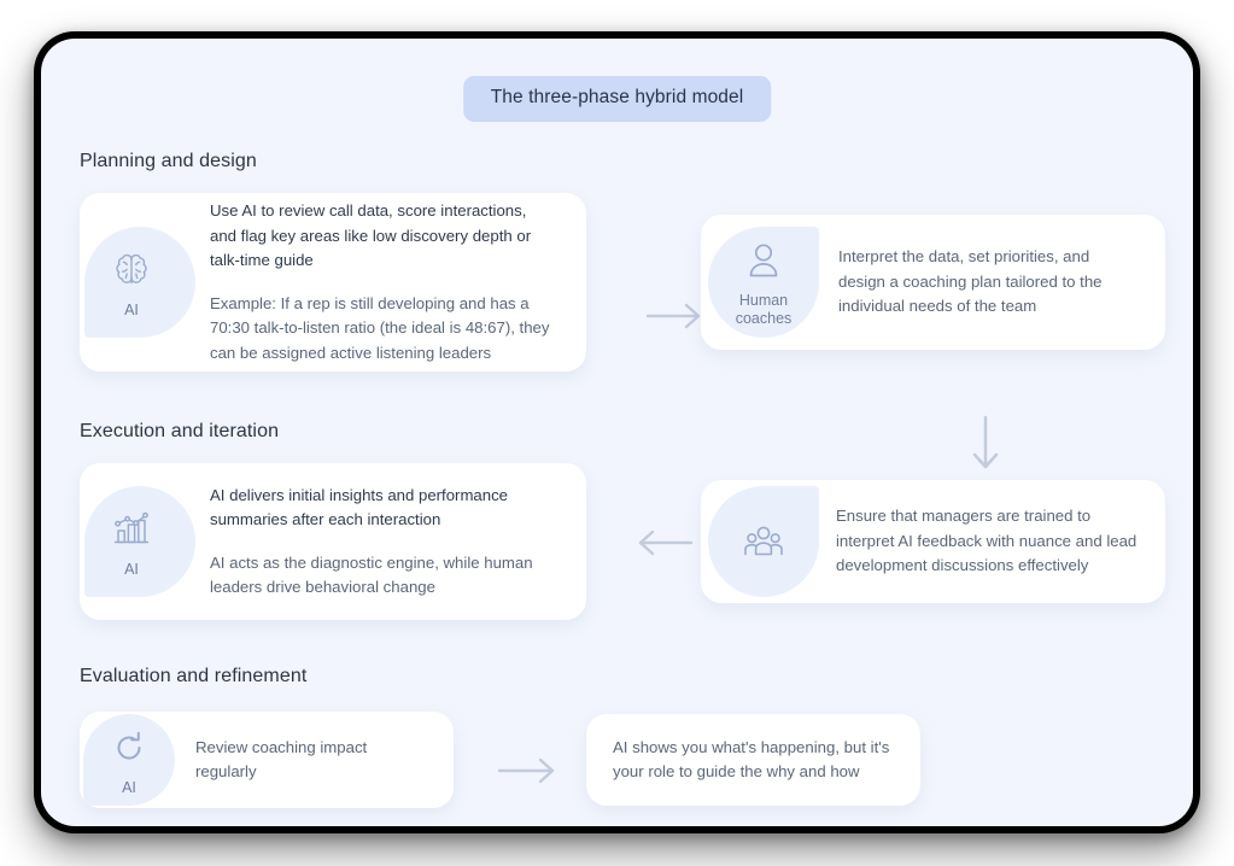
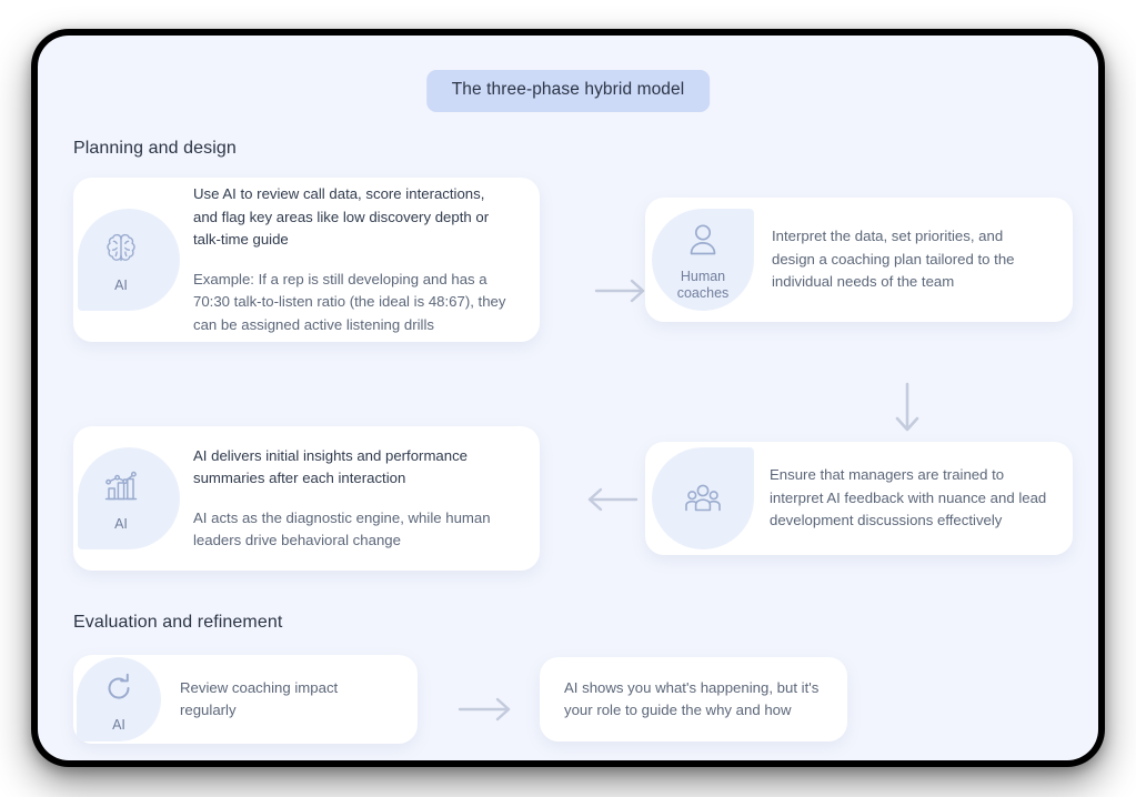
  The three-phase hybrid model
  Planning and design
- Execution and iteration
  Evaluation and refinement
  AI
  Use AI to review call data, score interactions, and flag key areas like low discovery depth or talk-time guide
- Example: If a rep is still developing and has a 70:30 talk-to-listen ratio (the ideal is 48:67), they can be assigned active listening leaders
+ Example: If a rep is still developing and has a 70:30 talk-to-listen ratio (the ideal is 48:67), they can be assigned active listening drills
  Human
  coaches
  Interpret the data, set priorities, and design a coaching plan tailored to the individual needs of the team
  AI
  AI delivers initial insights and performance summaries after each interaction
  AI acts as the diagnostic engine, while human leaders drive behavioral change
  Ensure that managers are trained to interpret AI feedback with nuance and lead development discussions effectively
  AI
  Review coaching impact regularly
  AI shows you what's happening, but it's your role to guide the why and how
